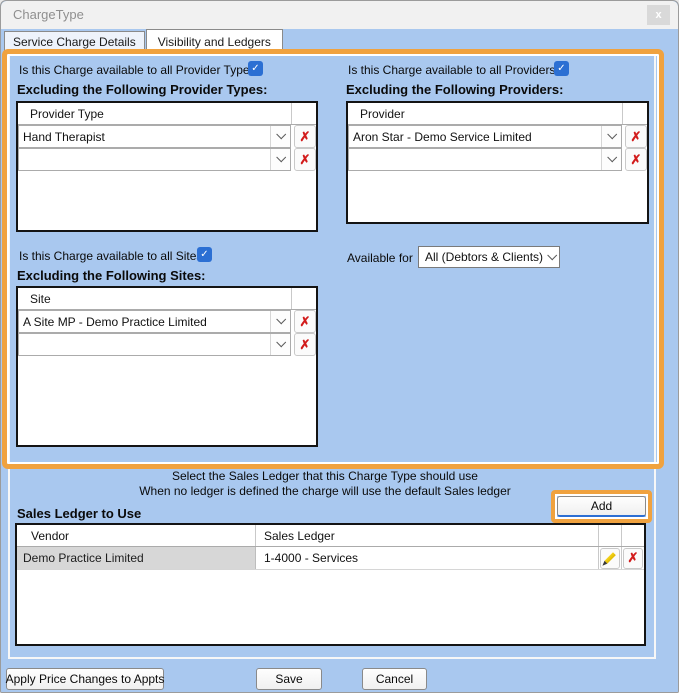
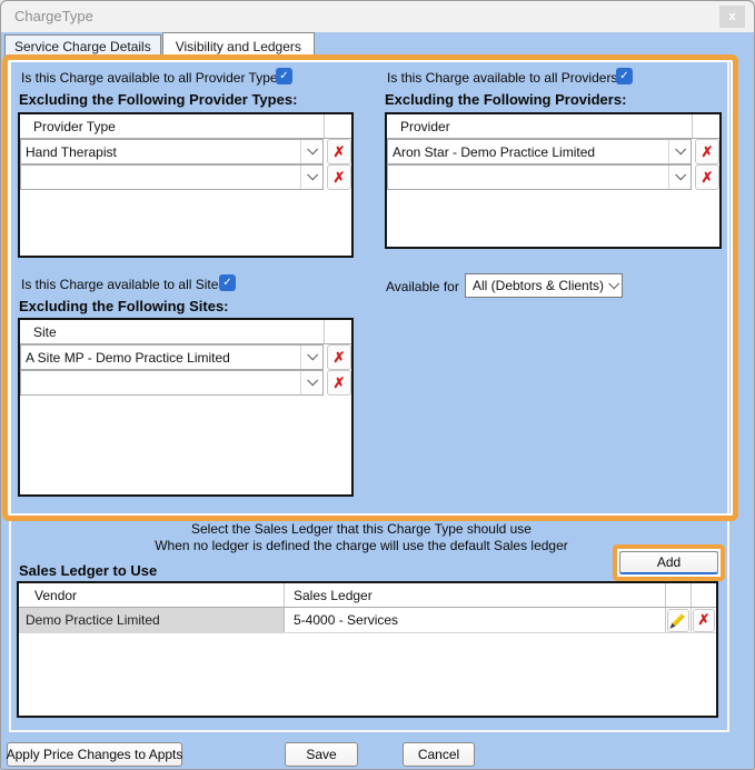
  ChargeType
  x
  Service Charge Details
  Visibility and Ledgers
  Is this Charge available to all Provider Type
  ✓
  Excluding the Following Provider Types:
  Provider Type
  Hand Therapist
  ✗
  ✗
  Is this Charge available to all Providers
  ✓
  Excluding the Following Providers:
  Provider
- Aron Star - Demo Service Limited
+ Aron Star - Demo Practice Limited
  ✗
  ✗
  Is this Charge available to all Site
  ✓
  Excluding the Following Sites:
  Site
  A Site MP - Demo Practice Limited
  ✗
  ✗
  Available for
  All (Debtors & Clients)
  Select the Sales Ledger that this Charge Type should use
  When no ledger is defined the charge will use the default Sales ledger
  Add
  Sales Ledger to Use
  Vendor
  Sales Ledger
  Demo Practice Limited
- 1-4000 - Services
+ 5-4000 - Services
  ✗
  Apply Price Changes to Appts
  Save
  Cancel
